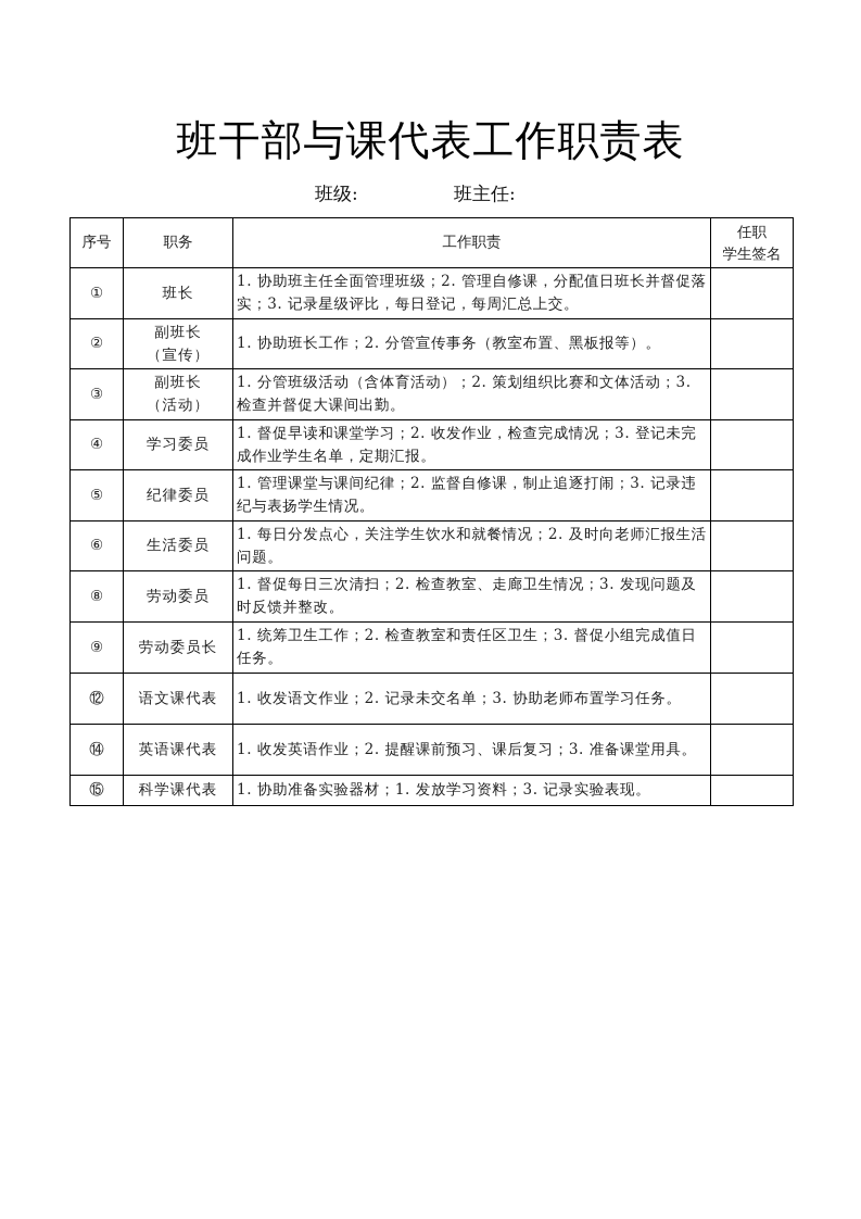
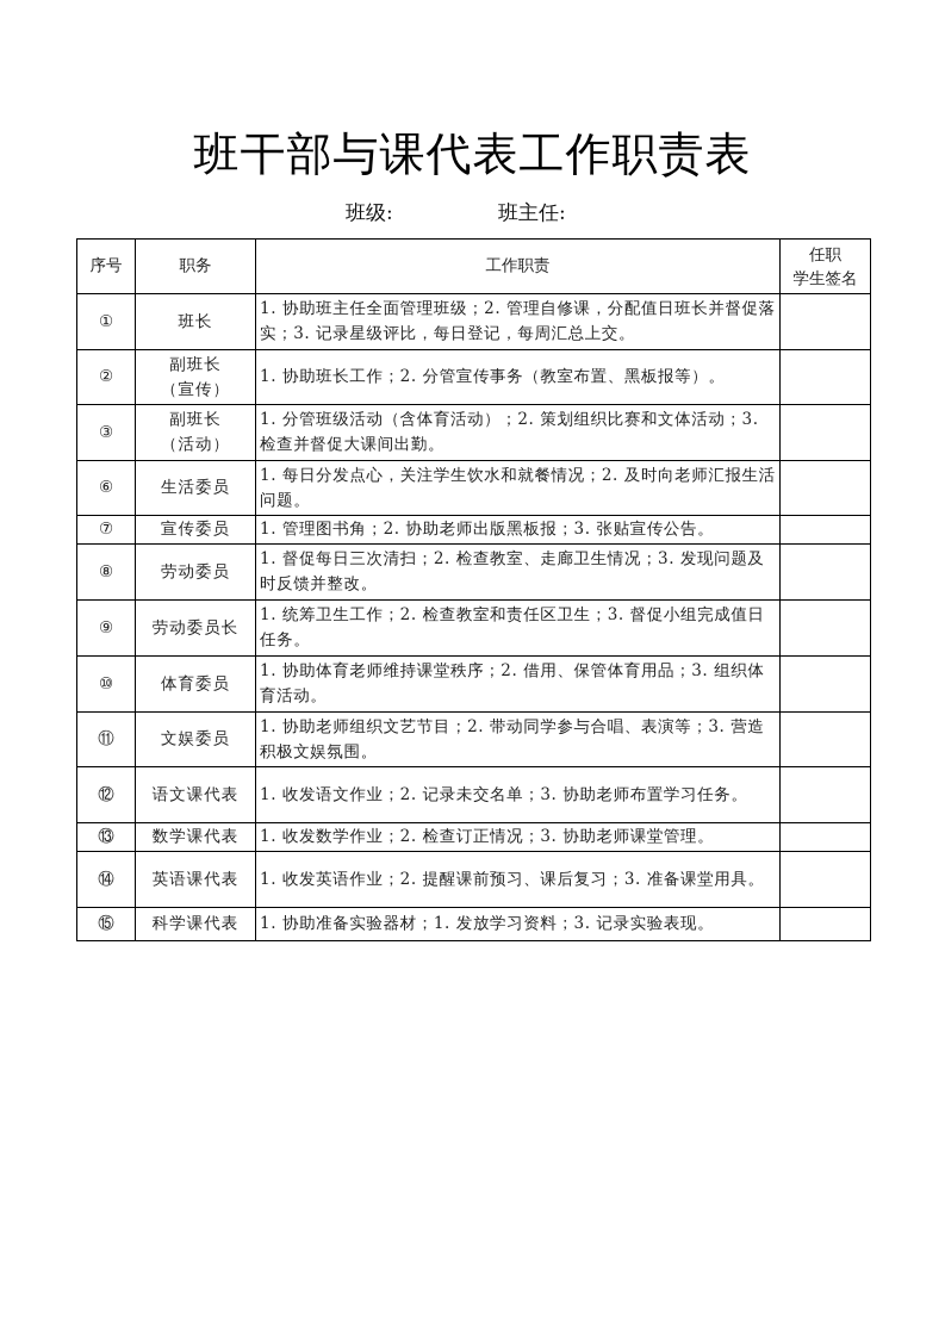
  班干部与课代表工作职责表
  班级:
  班主任:
  序号	职务	工作职责	任职 学生签名
  ①	班长	1. 协助班主任全面管理班级；2. 管理自修课，分配值日班长并督促落实；3. 记录星级评比，每日登记，每周汇总上交。
  ②	副班长（宣传）	1. 协助班长工作；2. 分管宣传事务（教室布置、黑板报等）。
  ③	副班长（活动）	1. 分管班级活动（含体育活动）；2. 策划组织比赛和文体活动；3. 检查并督促大课间出勤。
- ④	学习委员	1. 督促早读和课堂学习；2. 收发作业，检查完成情况；3. 登记未完成作业学生名单，定期汇报。
- ⑤	纪律委员	1. 管理课堂与课间纪律；2. 监督自修课，制止追逐打闹；3. 记录违纪与表扬学生情况。
  ⑥	生活委员	1. 每日分发点心，关注学生饮水和就餐情况；2. 及时向老师汇报生活问题。
+ ⑦	宣传委员	1. 管理图书角；2. 协助老师出版黑板报；3. 张贴宣传公告。
  ⑧	劳动委员	1. 督促每日三次清扫；2. 检查教室、走廊卫生情况；3. 发现问题及时反馈并整改。
  ⑨	劳动委员长	1. 统筹卫生工作；2. 检查教室和责任区卫生；3. 督促小组完成值日任务。
+ ⑩	体育委员	1. 协助体育老师维持课堂秩序；2. 借用、保管体育用品；3. 组织体育活动。
+ ⑪	文娱委员	1. 协助老师组织文艺节目；2. 带动同学参与合唱、表演等；3. 营造积极文娱氛围。
  ⑫	语文课代表	1. 收发语文作业；2. 记录未交名单；3. 协助老师布置学习任务。
+ ⑬	数学课代表	1. 收发数学作业；2. 检查订正情况；3. 协助老师课堂管理。
  ⑭	英语课代表	1. 收发英语作业；2. 提醒课前预习、课后复习；3. 准备课堂用具。
  ⑮	科学课代表	1. 协助准备实验器材；1. 发放学习资料；3. 记录实验表现。
